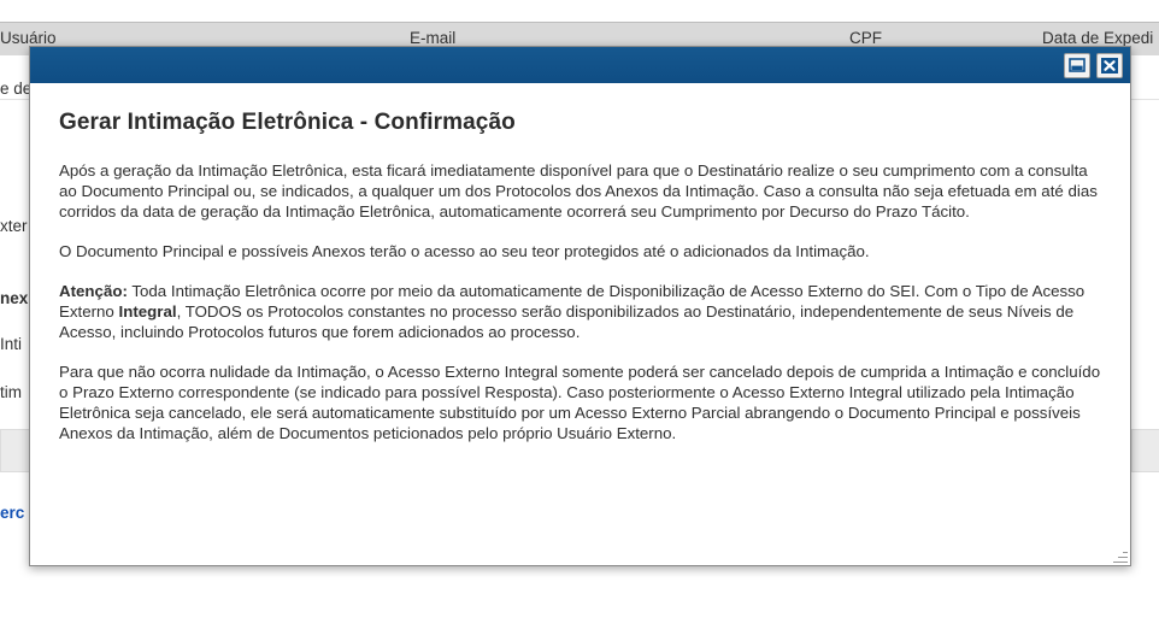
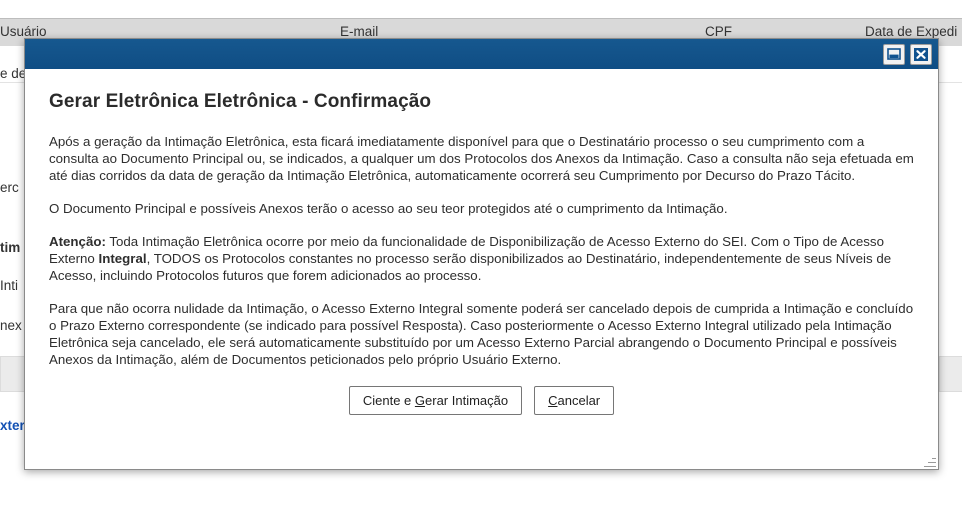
  Usuário
  E-mail
  CPF
  Data de Expedi
  e de
- xter
+ erc
- nex
+ tim
  Inti
- tim
+ nex
- erc
+ xter
- Gerar Intimação Eletrônica - Confirmação
+ Gerar Eletrônica Eletrônica - Confirmação
- Após a geração da Intimação Eletrônica, esta ficará imediatamente disponível para que o Destinatário realize o seu cumprimento com a consulta ao Documento Principal ou, se indicados, a qualquer um dos Protocolos dos Anexos da Intimação. Caso a consulta não seja efetuada em até dias corridos da data de geração da Intimação Eletrônica, automaticamente ocorrerá seu Cumprimento por Decurso do Prazo Tácito.
+ Após a geração da Intimação Eletrônica, esta ficará imediatamente disponível para que o Destinatário processo o seu cumprimento com a consulta ao Documento Principal ou, se indicados, a qualquer um dos Protocolos dos Anexos da Intimação. Caso a consulta não seja efetuada em até dias corridos da data de geração da Intimação Eletrônica, automaticamente ocorrerá seu Cumprimento por Decurso do Prazo Tácito.
- O Documento Principal e possíveis Anexos terão o acesso ao seu teor protegidos até o adicionados da Intimação.
+ O Documento Principal e possíveis Anexos terão o acesso ao seu teor protegidos até o cumprimento da Intimação.
- Atenção: Toda Intimação Eletrônica ocorre por meio da automaticamente de Disponibilização de Acesso Externo do SEI. Com o Tipo de Acesso Externo Integral, TODOS os Protocolos constantes no processo serão disponibilizados ao Destinatário, independentemente de seus Níveis de Acesso, incluindo Protocolos futuros que forem adicionados ao processo.
+ Atenção: Toda Intimação Eletrônica ocorre por meio da funcionalidade de Disponibilização de Acesso Externo do SEI. Com o Tipo de Acesso Externo Integral, TODOS os Protocolos constantes no processo serão disponibilizados ao Destinatário, independentemente de seus Níveis de Acesso, incluindo Protocolos futuros que forem adicionados ao processo.
  Para que não ocorra nulidade da Intimação, o Acesso Externo Integral somente poderá ser cancelado depois de cumprida a Intimação e concluído o Prazo Externo correspondente (se indicado para possível Resposta). Caso posteriormente o Acesso Externo Integral utilizado pela Intimação Eletrônica seja cancelado, ele será automaticamente substituído por um Acesso Externo Parcial abrangendo o Documento Principal e possíveis Anexos da Intimação, além de Documentos peticionados pelo próprio Usuário Externo.
+ Ciente e Gerar Intimação
+ Cancelar
